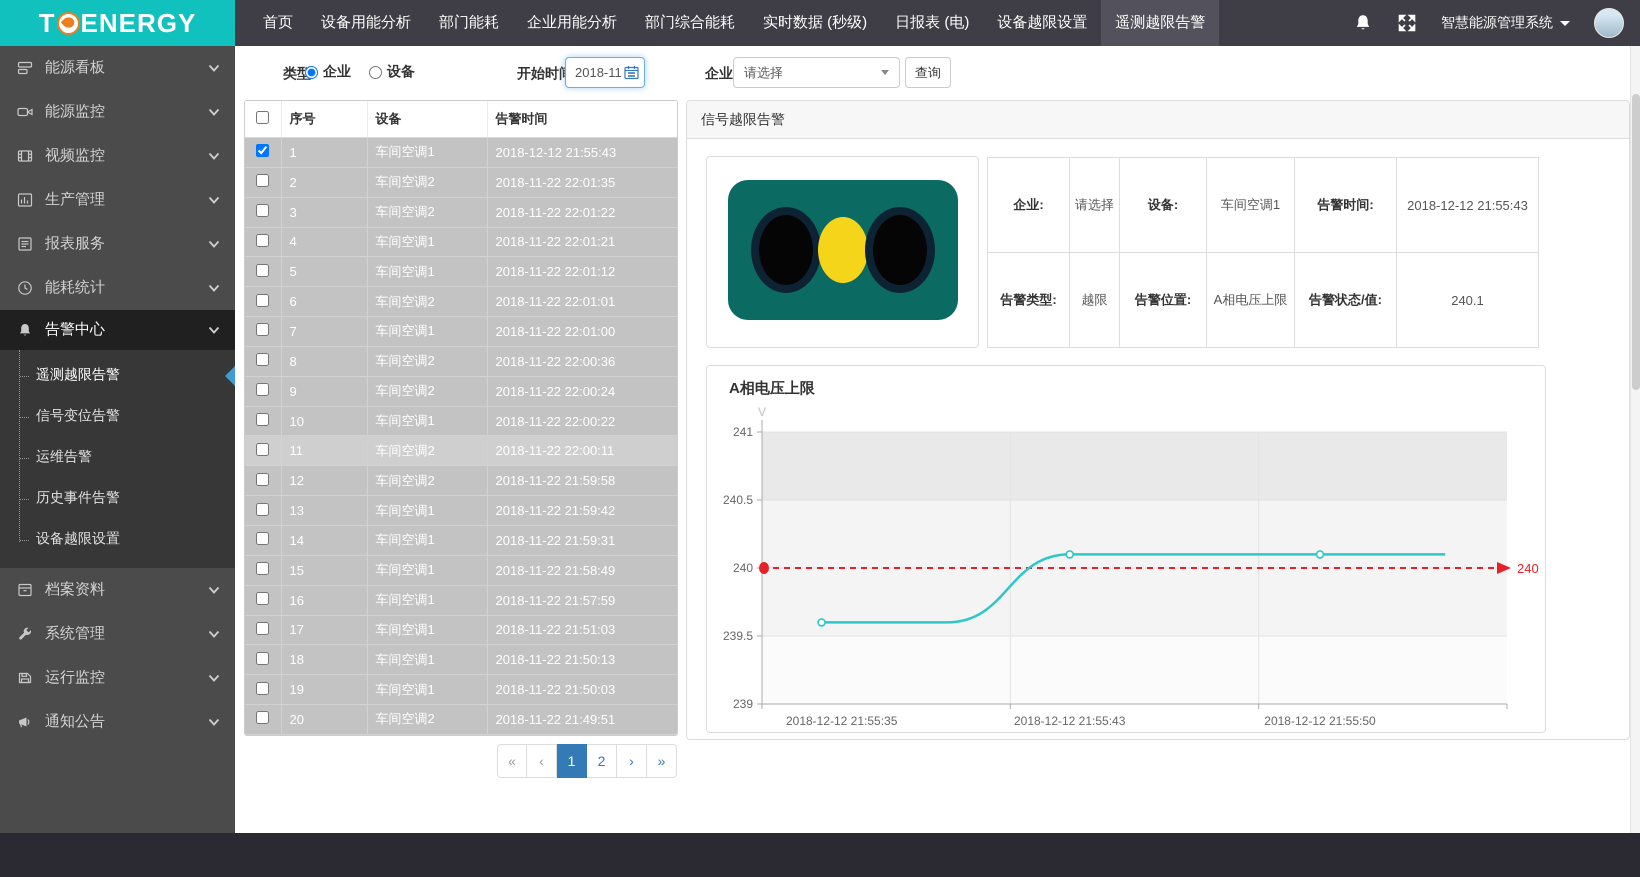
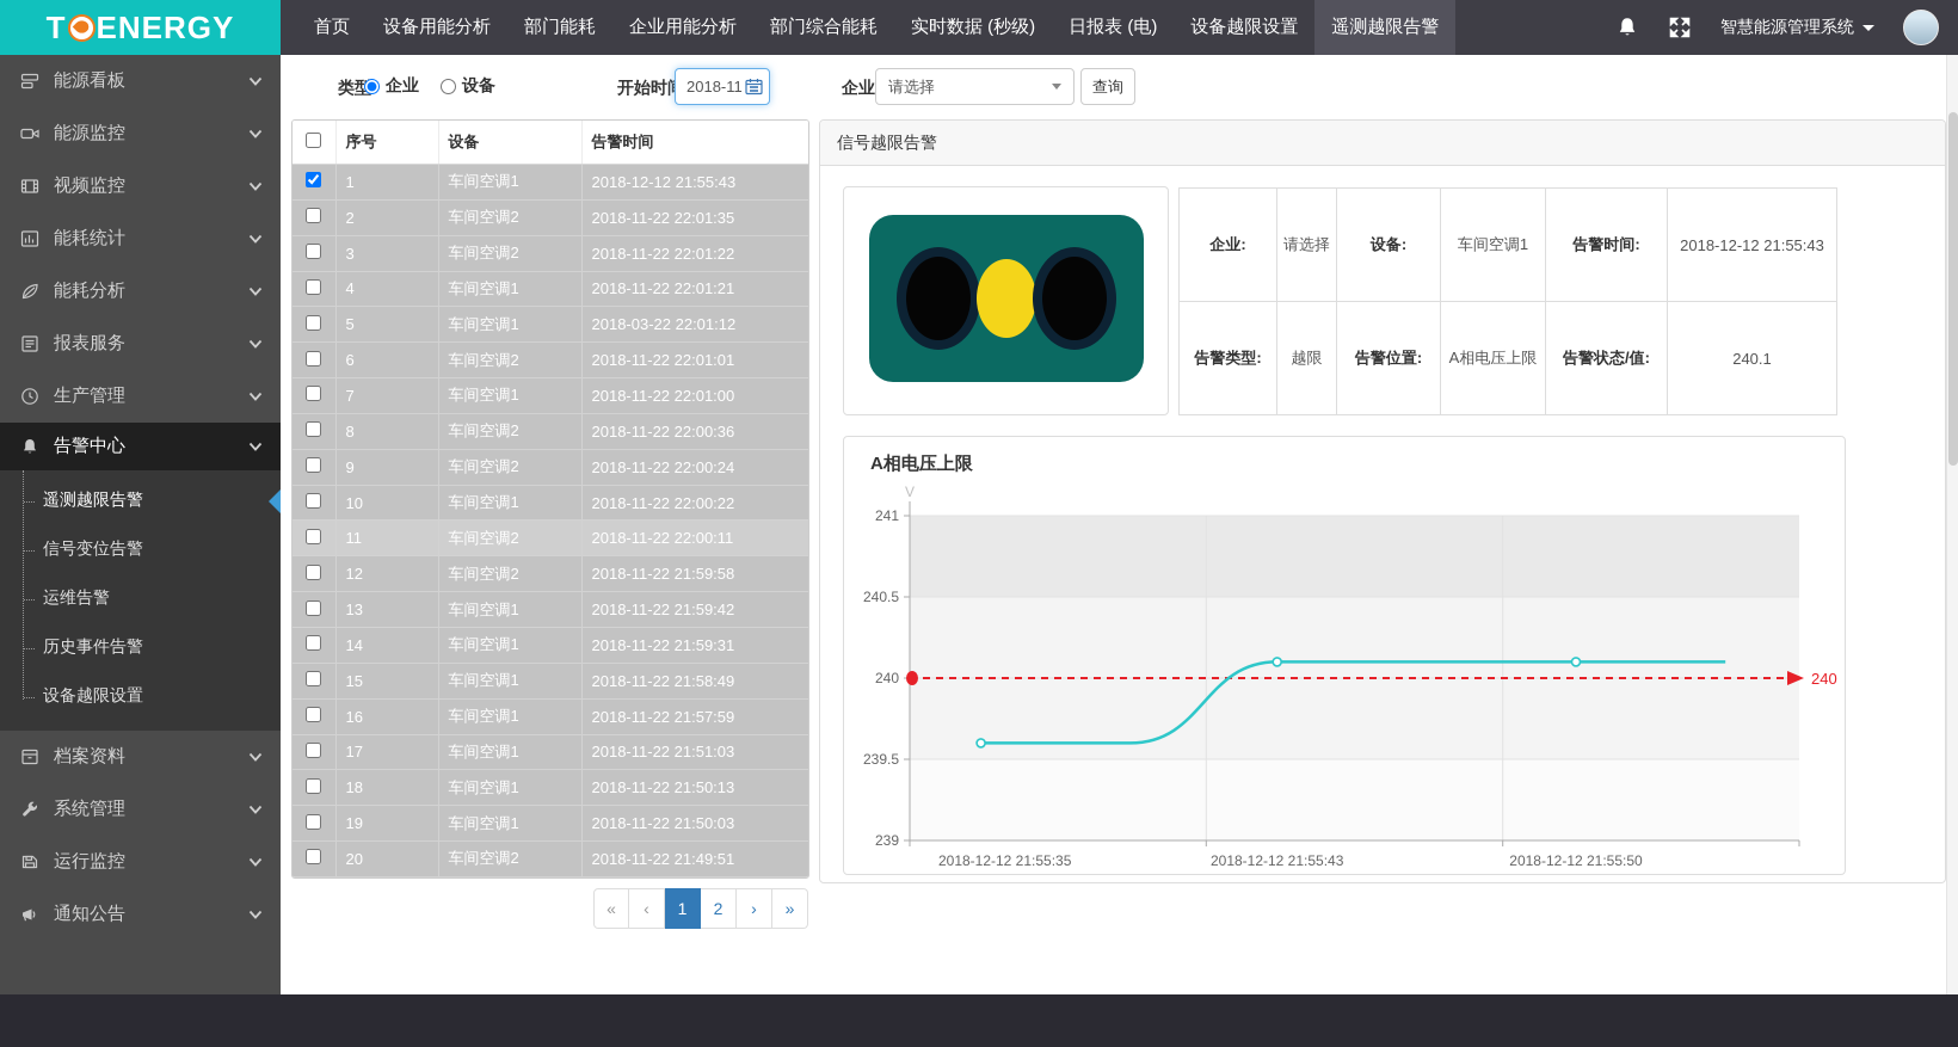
  T
  ENERGY
  首页
  设备用能分析
  部门能耗
  企业用能分析
  部门综合能耗
  实时数据 (秒级)
  日报表 (电)
  设备越限设置
  遥测越限告警
  智慧能源管理系统
  能源看板
  能源监控
  视频监控
- 生产管理
+ 能耗统计
+ 能耗分析
  报表服务
- 能耗统计
+ 生产管理
  告警中心
  遥测越限告警
  信号变位告警
  运维告警
  历史事件告警
  设备越限设置
  档案资料
  系统管理
  运行监控
  通知公告
  类型
  企业
  设备
  开始时
  2018-11
  企业
  请选择
  查询
  	序号	设备	告警时间
  	1	车间空调1	2018-12-12 21:55:43
  	2	车间空调2	2018-11-22 22:01:35
  	3	车间空调2	2018-11-22 22:01:22
  	4	车间空调1	2018-11-22 22:01:21
- 	5	车间空调1	2018-11-22 22:01:12
+ 	5	车间空调1	2018-03-22 22:01:12
  	6	车间空调2	2018-11-22 22:01:01
  	7	车间空调1	2018-11-22 22:01:00
  	8	车间空调2	2018-11-22 22:00:36
  	9	车间空调2	2018-11-22 22:00:24
  	10	车间空调1	2018-11-22 22:00:22
  	11	车间空调2	2018-11-22 22:00:11
  	12	车间空调2	2018-11-22 21:59:58
  	13	车间空调1	2018-11-22 21:59:42
  	14	车间空调1	2018-11-22 21:59:31
  	15	车间空调1	2018-11-22 21:58:49
  	16	车间空调1	2018-11-22 21:57:59
  	17	车间空调1	2018-11-22 21:51:03
  	18	车间空调1	2018-11-22 21:50:13
  	19	车间空调1	2018-11-22 21:50:03
  	20	车间空调2	2018-11-22 21:49:51
  «
  ‹
  1
  2
  ›
  »
  信号越限告警
  企业:	请选择	设备:	车间空调1	告警时间:	2018-12-12 21:55:43
  告警类型:	越限	告警位置:	A相电压上限	告警状态/值:	240.1
  A相电压上限
  239
  239.5
  240
  240.5
  241
  V
  2018-12-12 21:55:35
  2018-12-12 21:55:43
  2018-12-12 21:55:50
  240
